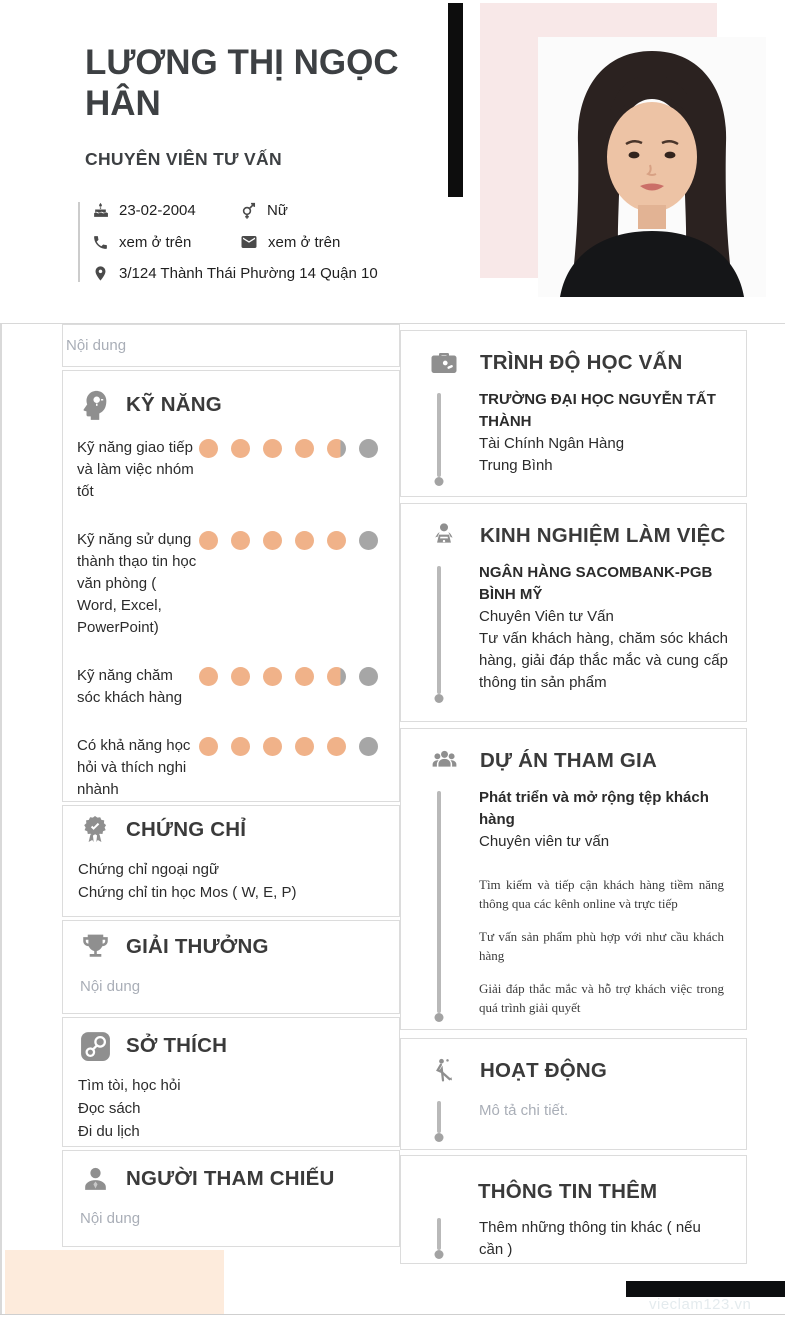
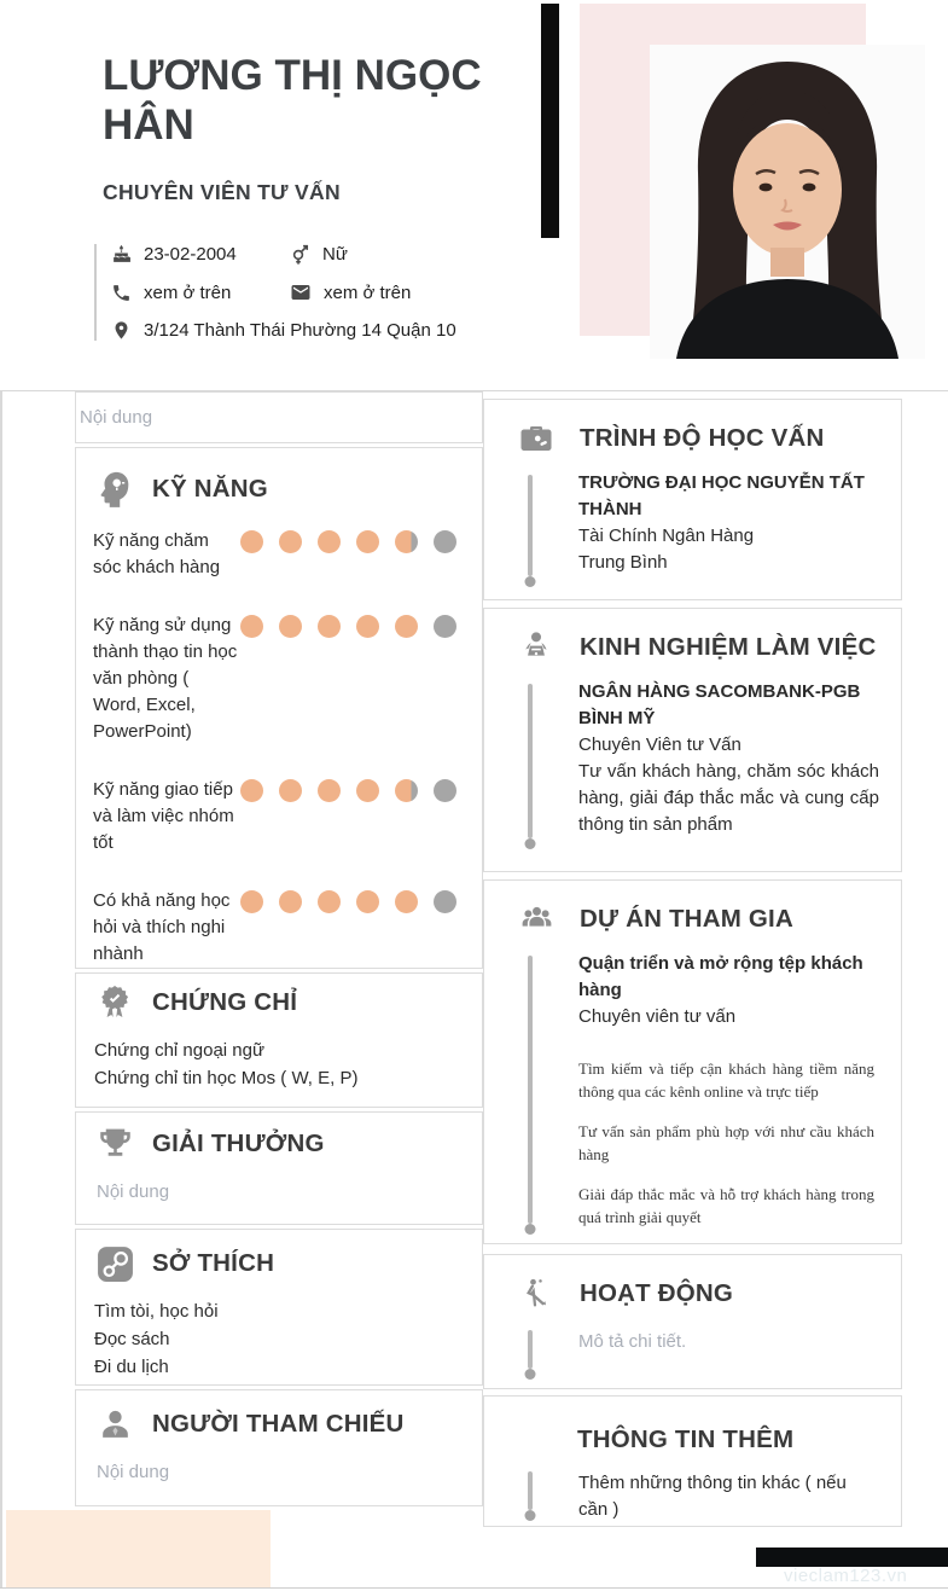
  LƯƠNG THỊ NGỌC HÂN
  CHUYÊN VIÊN TƯ VẤN
  23-02-2004
  Nữ
  xem ở trên
  xem ở trên
  3/124 Thành Thái Phường 14 Quận 10
  Nội dung
  KỸ NĂNG
- Kỹ năng giao tiếp và làm việc nhóm tốt
+ Kỹ năng chăm sóc khách hàng
  Kỹ năng sử dụng thành thạo tin học văn phòng ( Word, Excel, PowerPoint)
- Kỹ năng chăm sóc khách hàng
+ Kỹ năng giao tiếp và làm việc nhóm tốt
  Có khả năng học hỏi và thích nghi nhành
  CHỨNG CHỈ
  Chứng chỉ ngoại ngữ
  Chứng chỉ tin học Mos ( W, E, P)
  GIẢI THƯỞNG
  Nội dung
  SỞ THÍCH
  Tìm tòi, học hỏi
  Đọc sách
  Đi du lịch
  NGƯỜI THAM CHIẾU
  Nội dung
  TRÌNH ĐỘ HỌC VẤN
  TRƯỜNG ĐẠI HỌC NGUYỄN TẤT THÀNH
  Tài Chính Ngân Hàng
  Trung Bình
  KINH NGHIỆM LÀM VIỆC
  NGÂN HÀNG SACOMBANK-PGB BÌNH MỸ
  Chuyên Viên tư Vấn
  Tư vấn khách hàng, chăm sóc khách hàng, giải đáp thắc mắc và cung cấp thông tin sản phẩm
  DỰ ÁN THAM GIA
- Phát triển và mở rộng tệp khách hàng
+ Quận triển và mở rộng tệp khách hàng
  Chuyên viên tư vấn
  Tìm kiếm và tiếp cận khách hàng tiềm năng thông qua các kênh online và trực tiếp
  Tư vấn sản phẩm phù hợp với như cầu khách hàng
- Giải đáp thắc mắc và hỗ trợ khách việc trong quá trình giải quyết
+ Giải đáp thắc mắc và hỗ trợ khách hàng trong quá trình giải quyết
  HOẠT ĐỘNG
  Mô tả chi tiết.
  THÔNG TIN THÊM
  Thêm những thông tin khác ( nếu cần )
  vieclam123.vn
